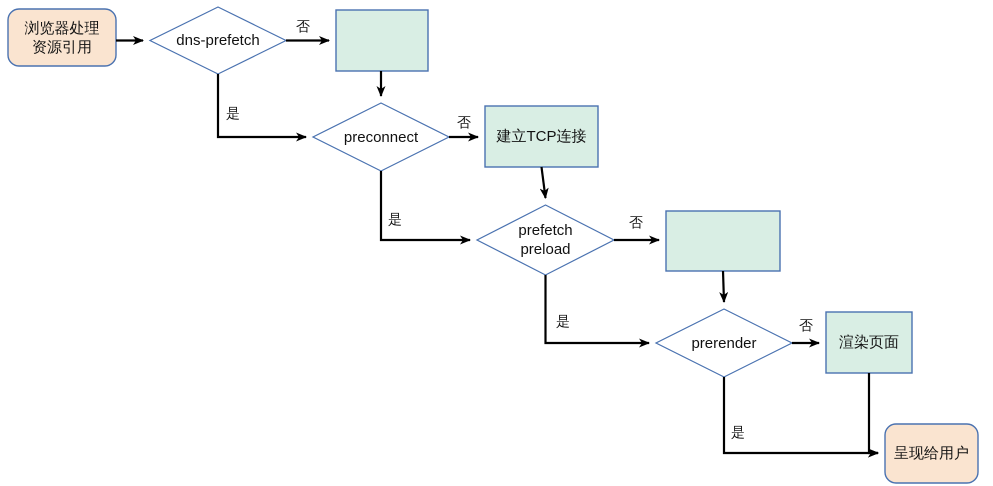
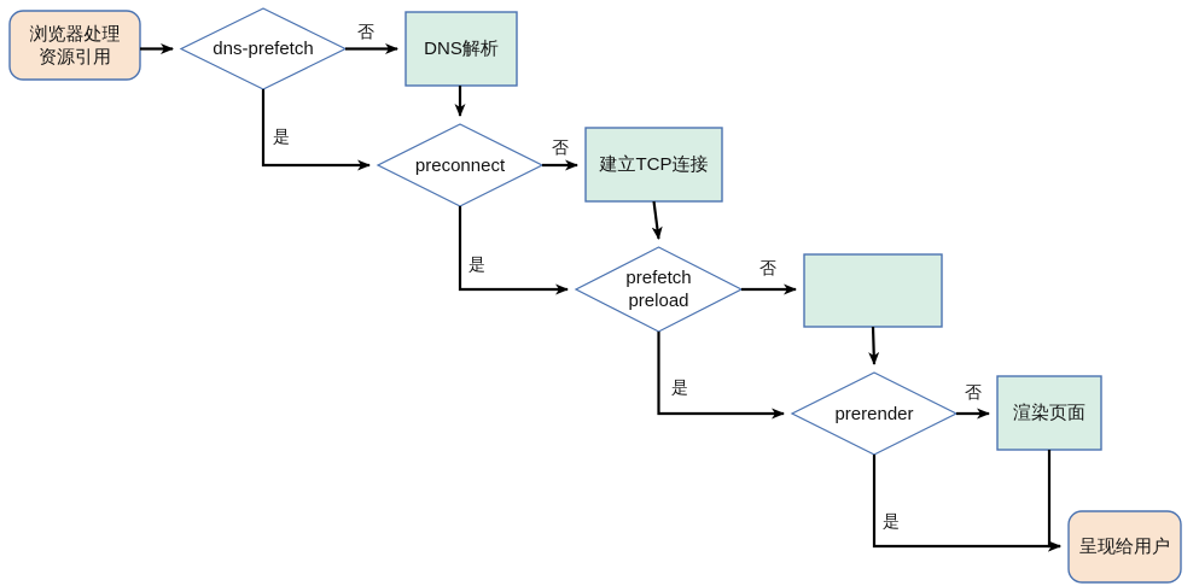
  浏览器处理
  资源引用
  dns-prefetch
+ DNS解析
  preconnect
  建立TCP连接
  prefetch
  preload
  prerender
  渲染页面
  呈现给用户
  否
  是
  否
  是
  否
  是
  否
  是
